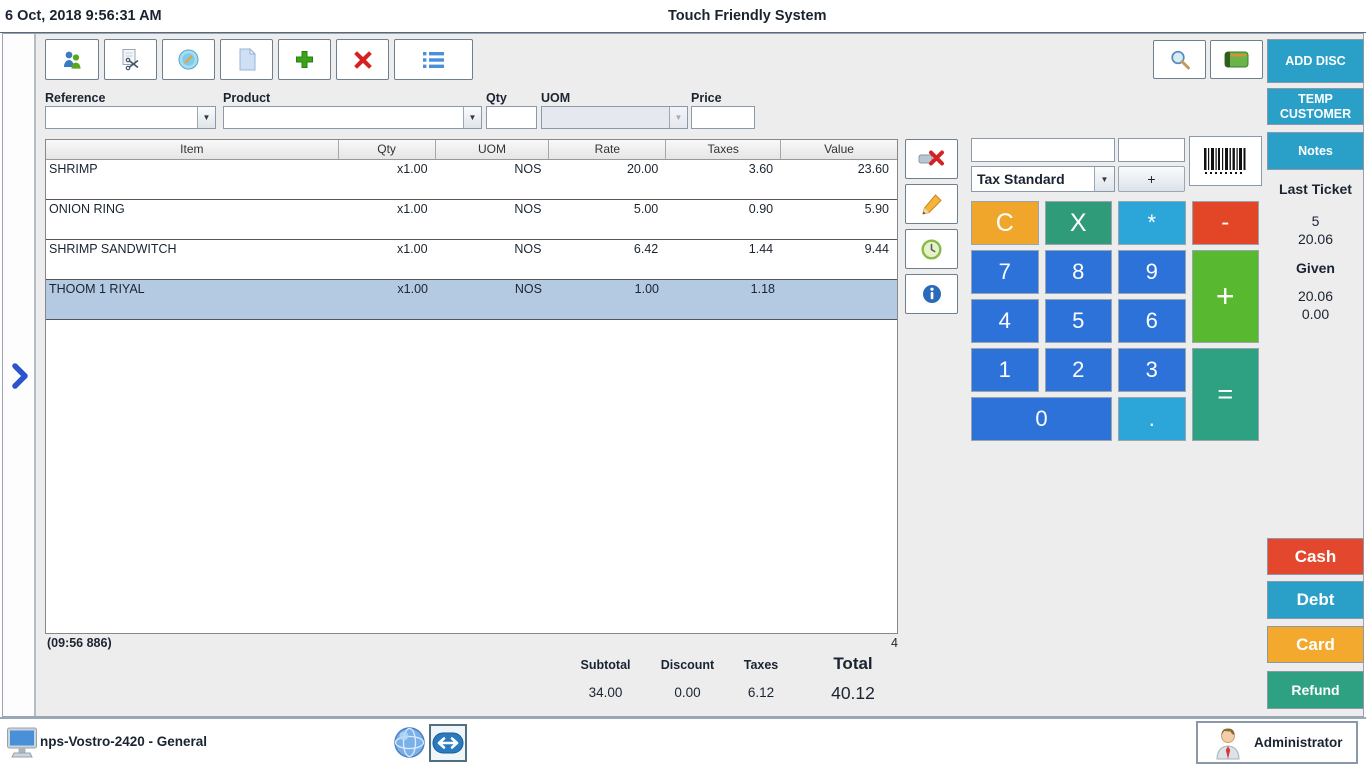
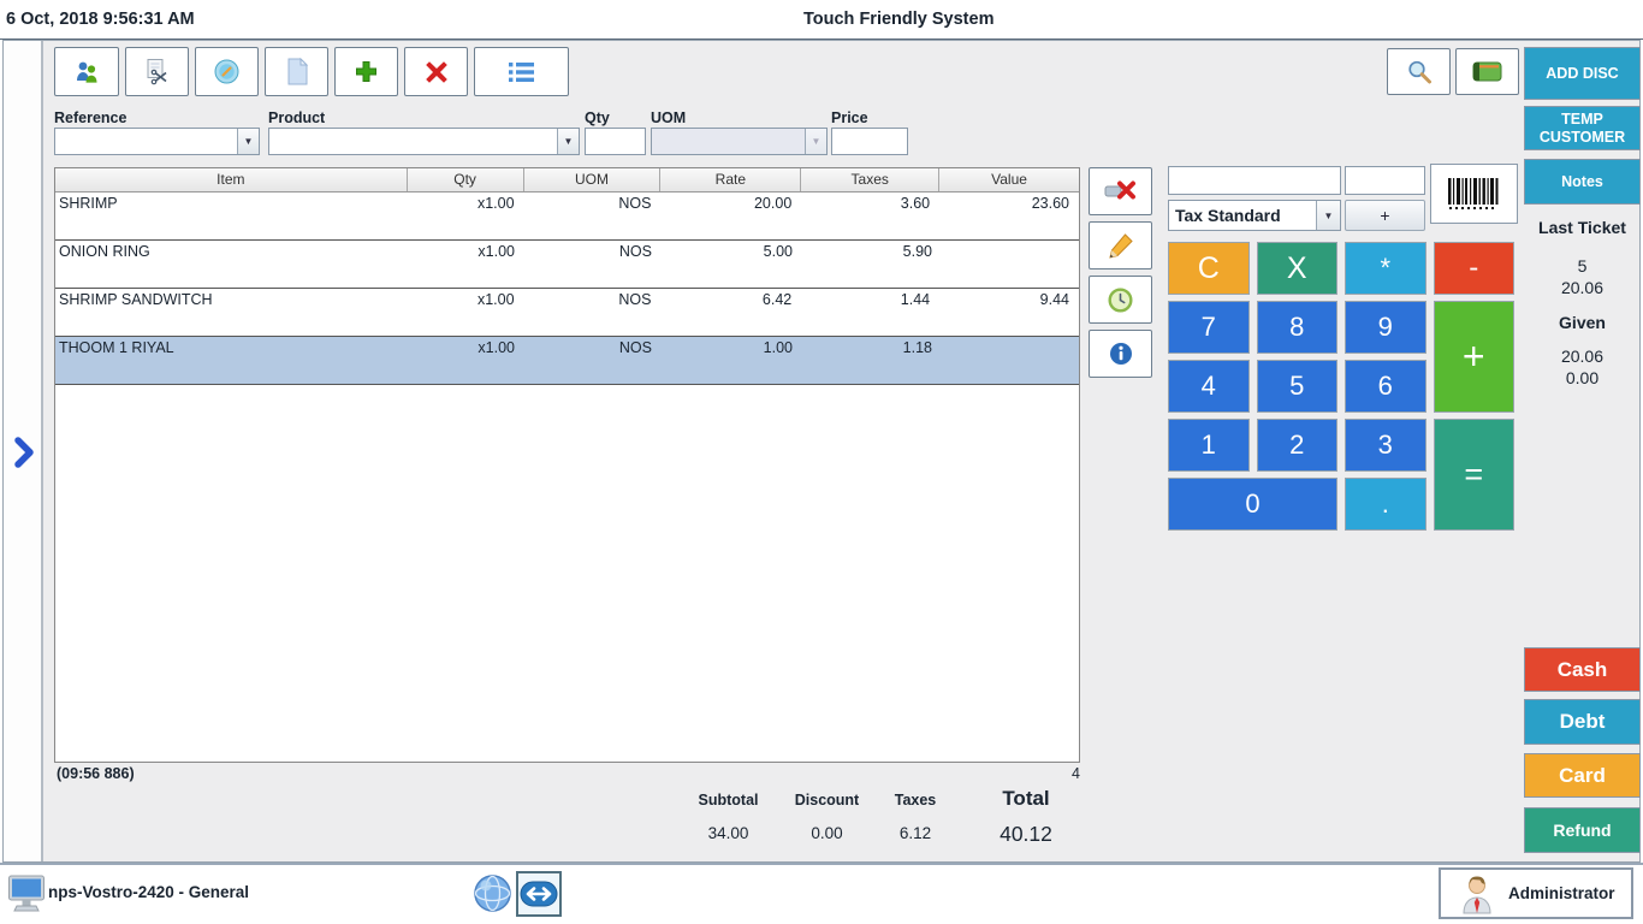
  6 Oct, 2018 9:56:31 AM
  Touch Friendly System
  Reference
  Product
  Qty
  UOM
  Price
  ▼
  ▼
  ▼
  Item
  Qty
  UOM
  Rate
  Taxes
  Value
  SHRIMP
  x1.00
  NOS
  20.00
  3.60
  23.60
  ONION RING
  x1.00
  NOS
  5.00
- 0.90
  5.90
  SHRIMP SANDWITCH
  x1.00
  NOS
  6.42
  1.44
  9.44
  THOOM 1 RIYAL
  x1.00
  NOS
  1.00
  1.18
  (09:56 886)
  4
  Subtotal
  34.00
  Discount
  0.00
  Taxes
  6.12
  Total
  40.12
  Tax Standard
  ▼
  +
  C
  X
  *
  -
  7
  8
  9
  +
  4
  5
  6
  1
  2
  3
  =
  0
  .
  ADD DISC
  TEMP CUSTOMER
  Notes
  Last Ticket
  5
  20.06
  Given
  20.06
  0.00
  Cash
  Debt
  Card
  Refund
  nps-Vostro-2420 - General
  Administrator
